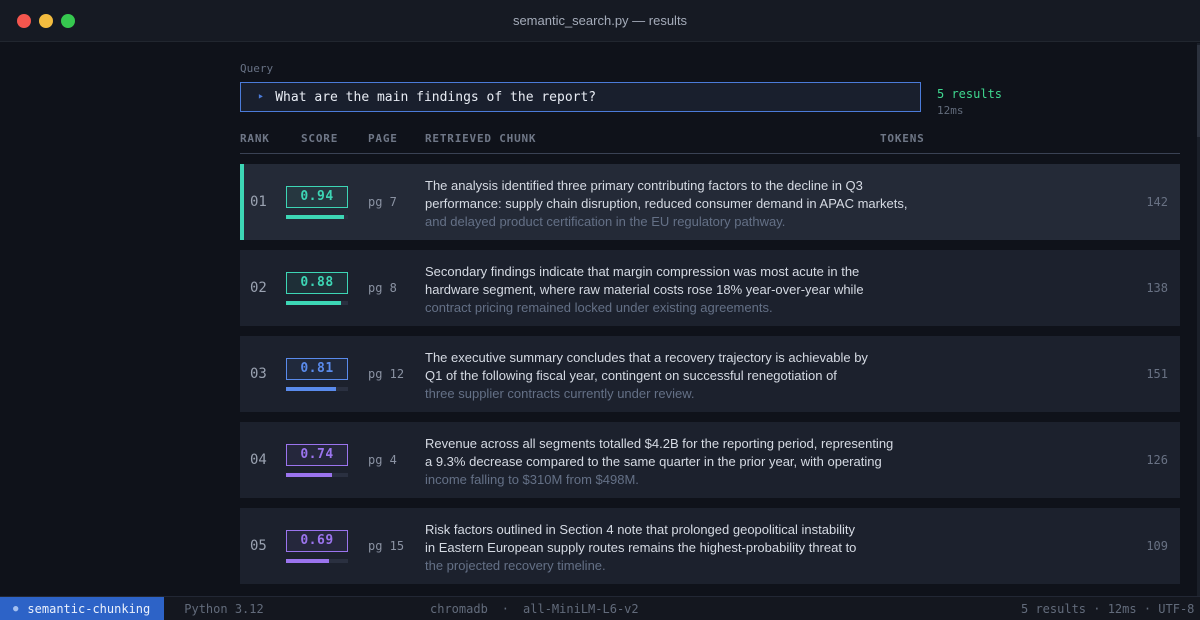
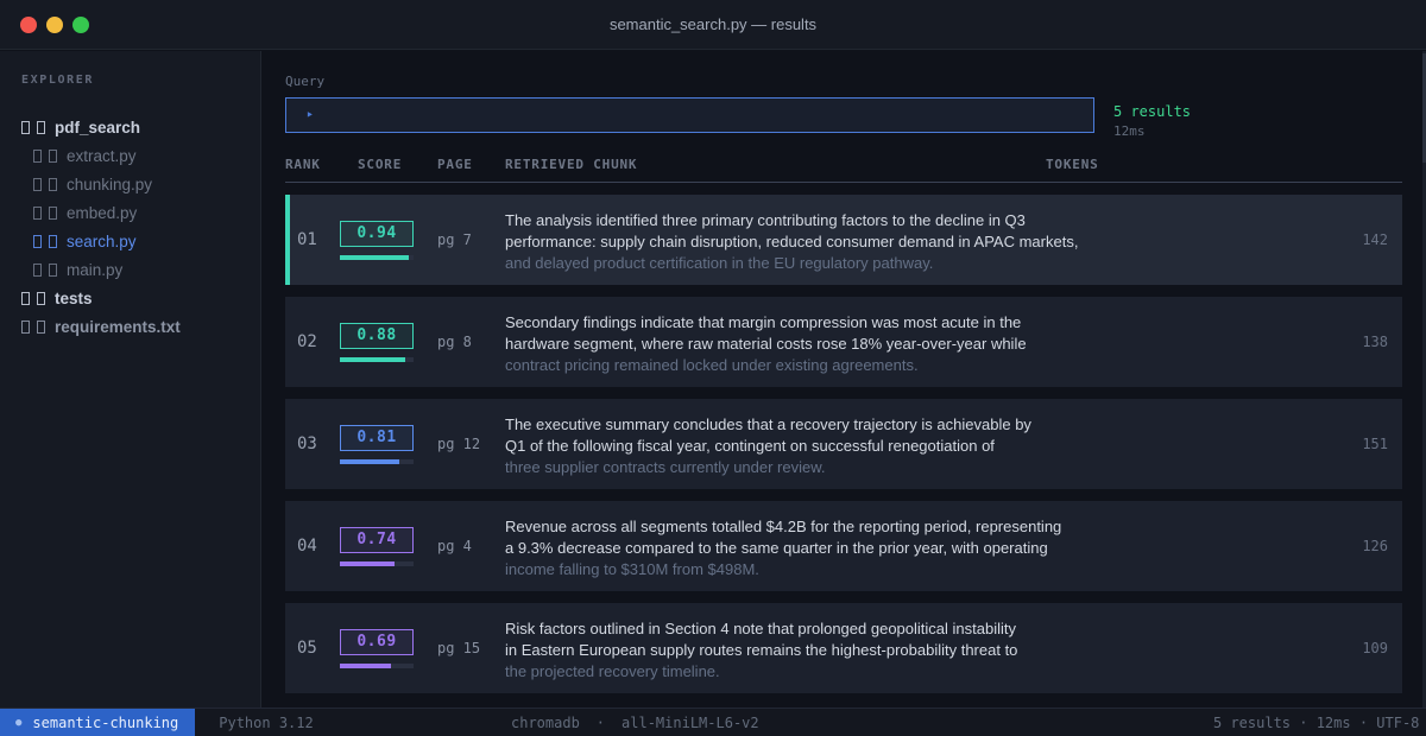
  semantic_search.py — results
+ EXPLORER
+ pdf_search
+ extract.py
+ chunking.py
+ embed.py
+ search.py
+ main.py
+ tests
+ requirements.txt
  Query
  ‣
- What are the main findings of the report?
  5 results
  12ms
  RANK
  SCORE
  PAGE
  RETRIEVED CHUNK
  TOKENS
  01
  0.94
  pg 7
  The analysis identified three primary contributing factors to the decline in Q3
  performance: supply chain disruption, reduced consumer demand in APAC mar
  and delayed product certification in the EU regulatory pathway.
  142
  02
  0.88
  pg 8
  Secondary findings indicate that margin compression was most acute in the
  hardware segment, where raw material costs rose 18% year-over-year while
  contract pricing remained locked under existing agreements.
  138
  03
  0.81
  pg 12
  The executive summary concludes that a recovery trajectory is achievable by
  Q1 of the following fiscal year, contingent on successful renegotiation of
  three supplier contracts currently under review.
  151
  04
  0.74
  pg 4
  Revenue across all segments totalled $4.2B for the reporting period, representi
  a 9.3% decrease compared to the same quarter in the prior year, with operating
  income falling to $310M from $498M.
  126
  05
  0.69
  pg 15
  Risk factors outlined in Section 4 note that prolonged geopolitical instability
  in Eastern European supply routes remains the highest-probability threat to
  the projected recovery timeline.
  109
  ●
  semantic-chunking
  Python 3.12
  chromadb
  ·
  all-MiniLM-L6-v2
  5 results · 12ms · UTF-8
